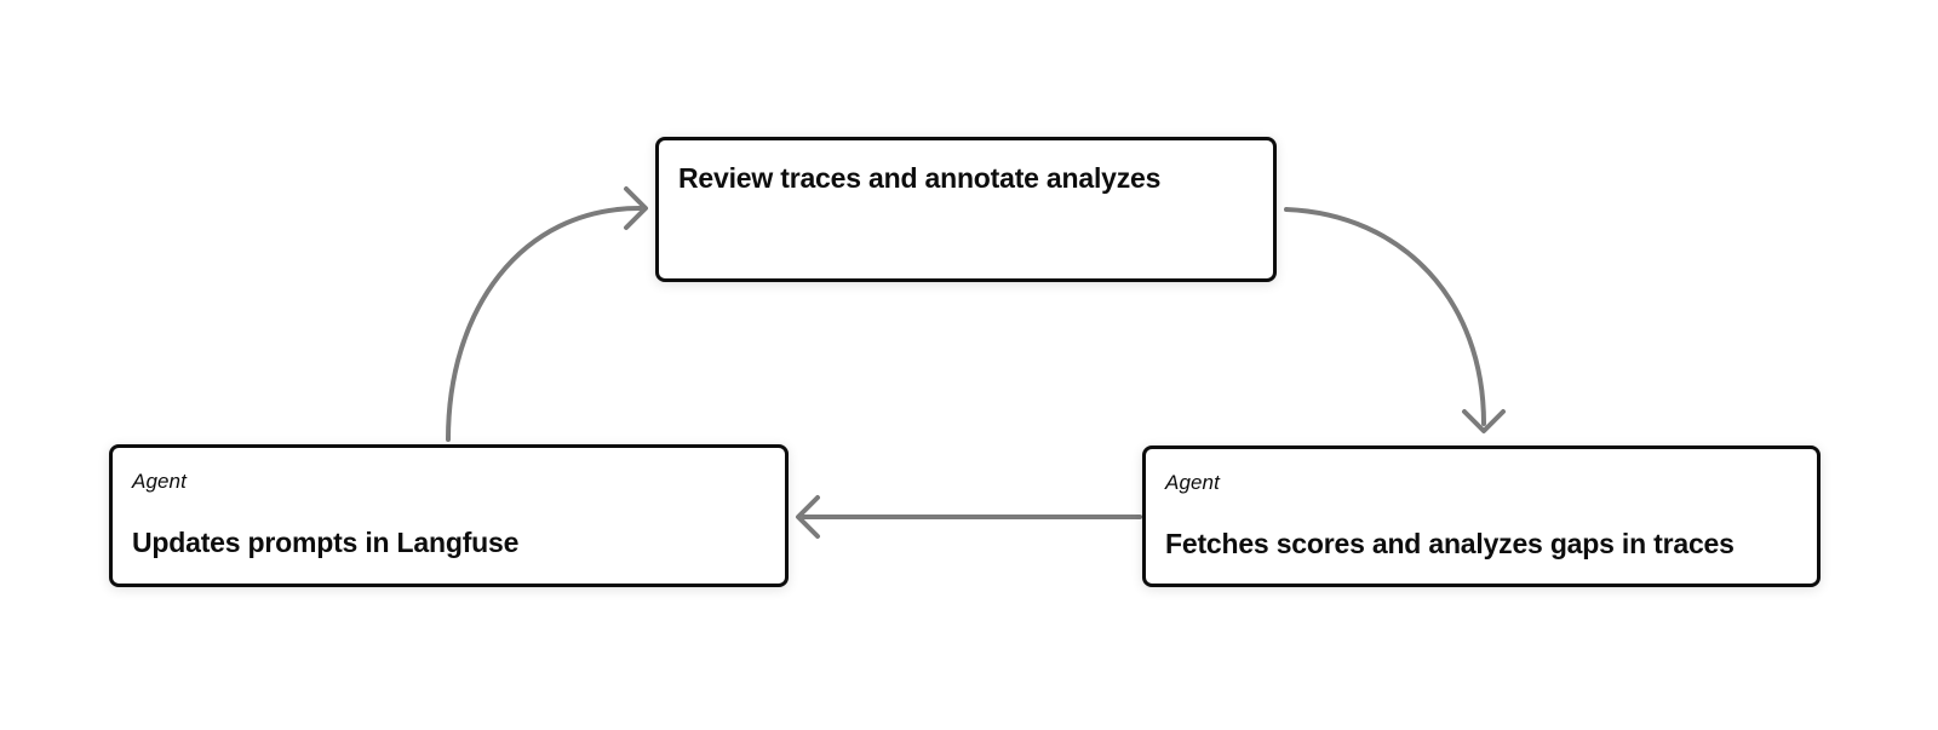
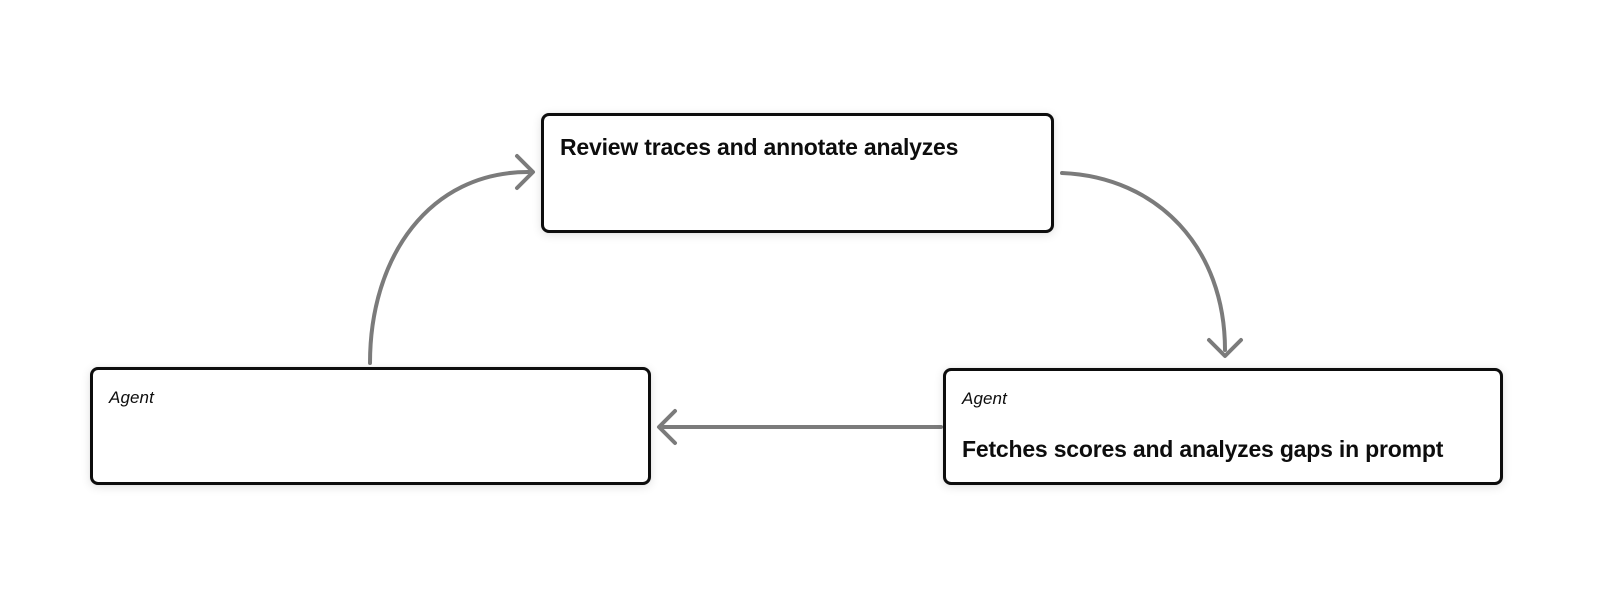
  Review traces and annotate analyzes
  Agent
- Updates prompts in Langfuse
  Agent
- Fetches scores and analyzes gaps in traces
+ Fetches scores and analyzes gaps in prompt
